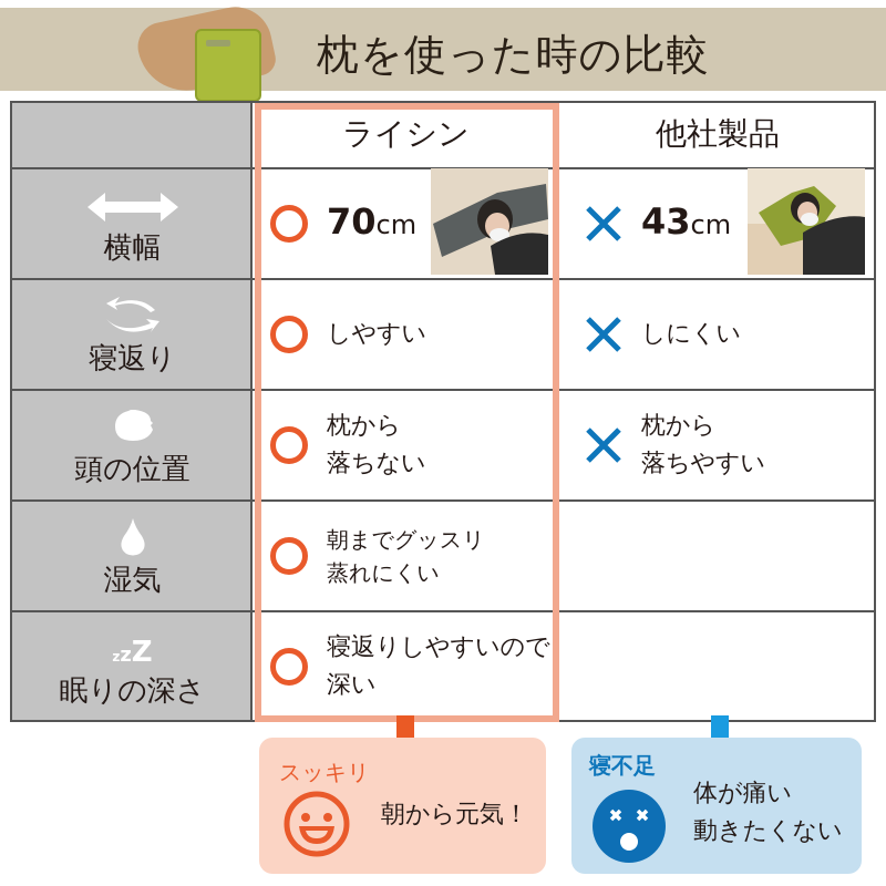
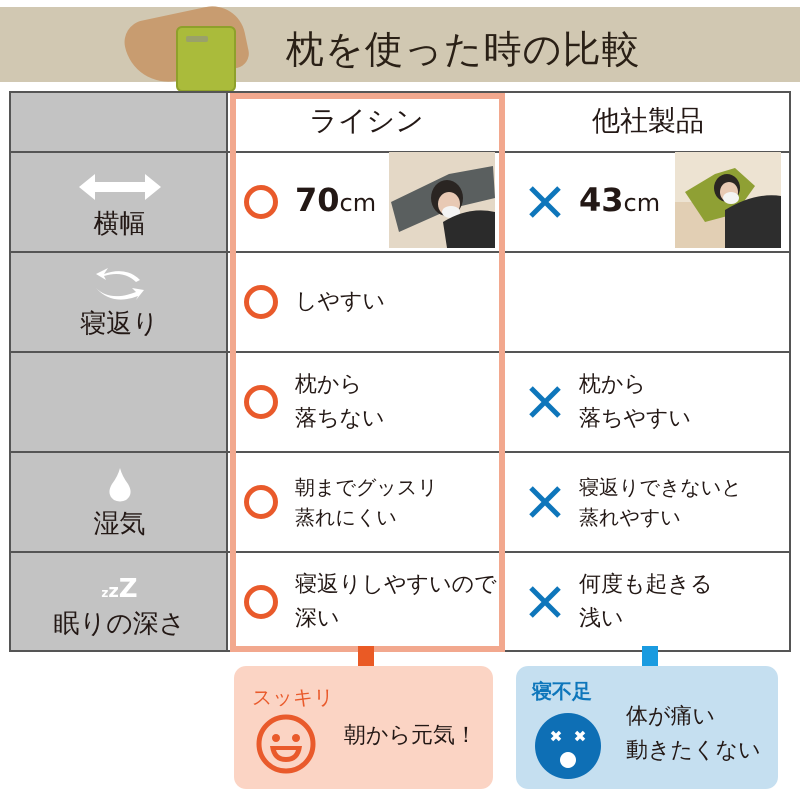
  枕を使った時の比較
  ライシン
  他社製品
  横幅
  70cm
  43cm
  寝返り
  しやすい
- しにくい
- 頭の位置
  枕から
  落ちない
  枕から
  落ちやすい
  湿気
  朝までグッスリ
  蒸れにくい
+ 寝返りできないと
+ 蒸れやすい
  zzZ
  眠りの深さ
  寝返りしやすいので
  深い
+ 何度も起きる
+ 浅い
  スッキリ
  朝から元気！
  寝不足
  体が痛い
  動きたくない
